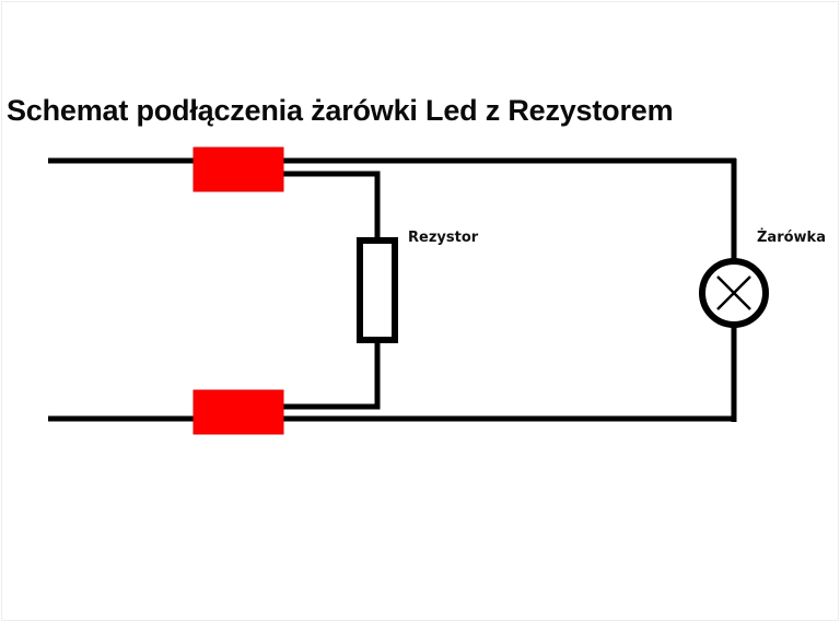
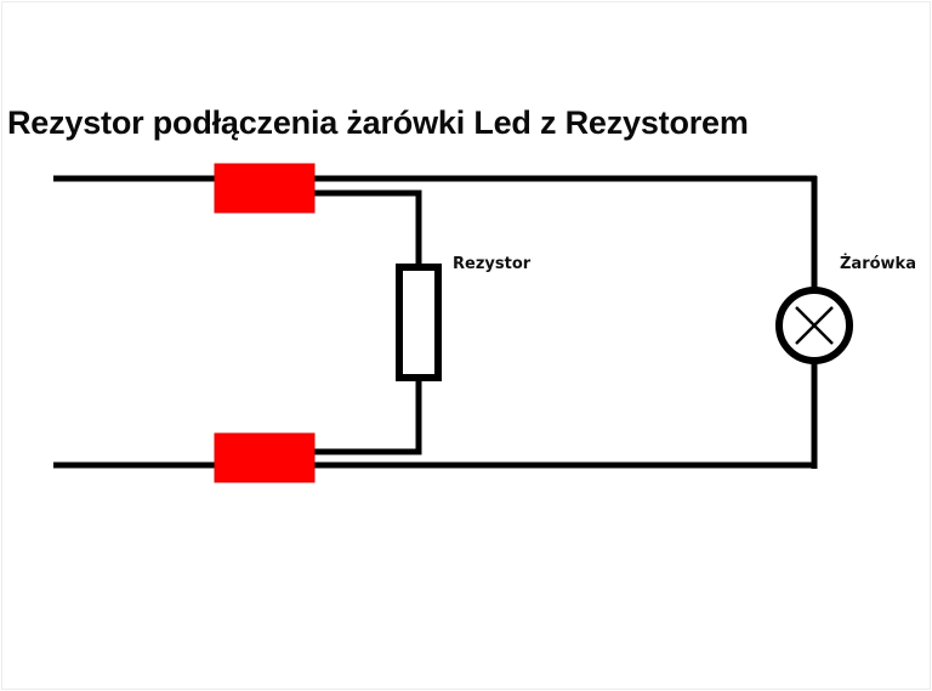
- Schemat podłączenia żarówki Led z Rezystorem
+ Rezystor podłączenia żarówki Led z Rezystorem
  Rezystor
  Żarówka
